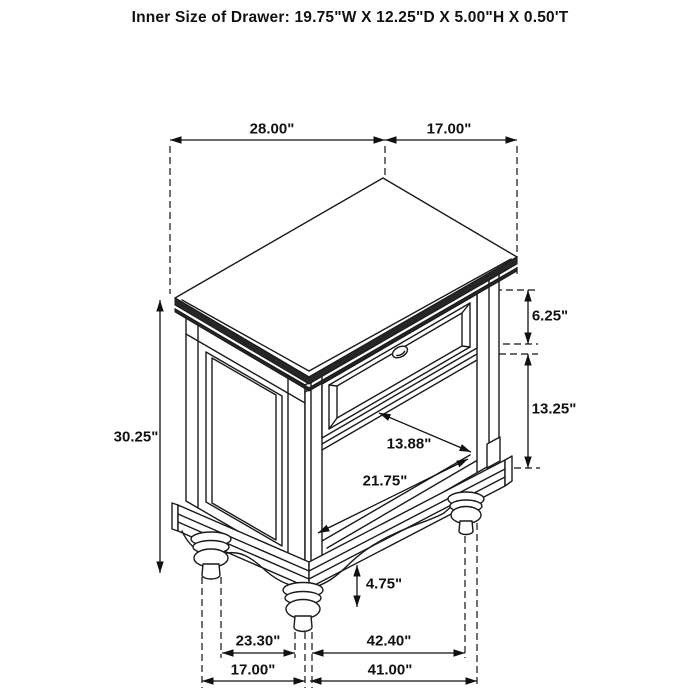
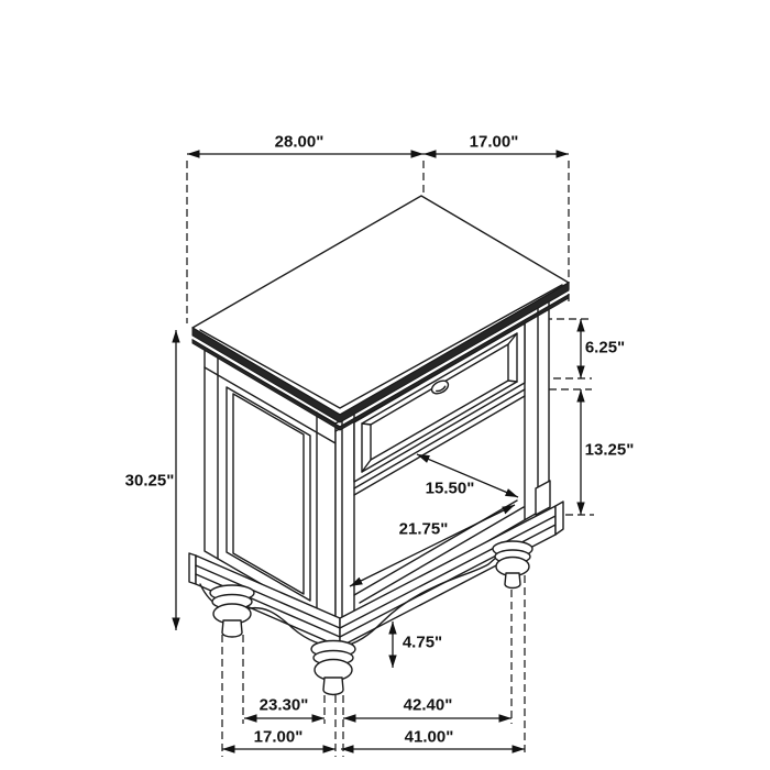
- Inner Size of Drawer: 19.75"W X 12.25"D X 5.00"H X 0.50'T
  28.00"
  17.00"
  30.25"
  6.25"
  13.25"
- 13.88"
+ 15.50"
  21.75"
  4.75"
  23.30"
  42.40"
  17.00"
  41.00"
